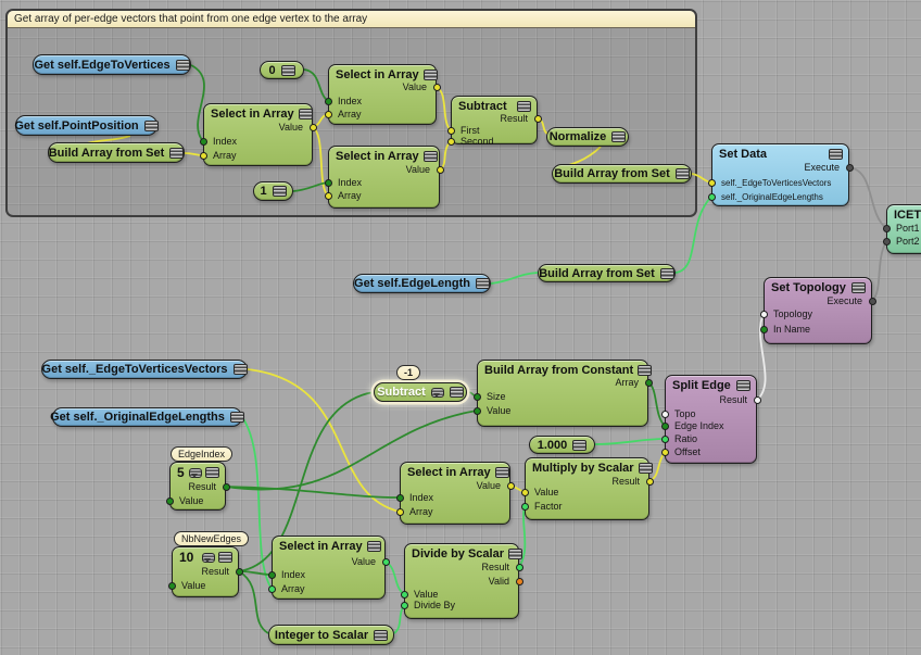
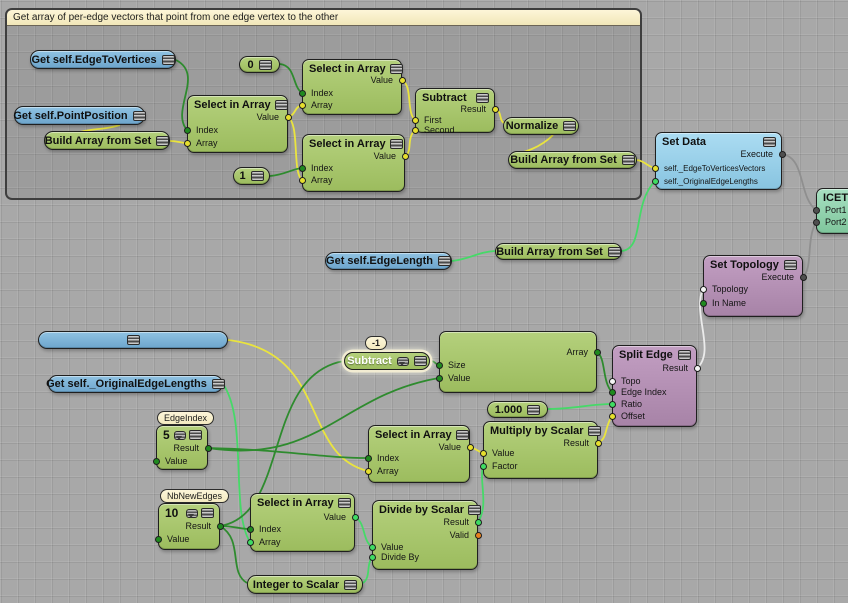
- Get array of per-edge vectors that point from one edge vertex to the array
+ Get array of per-edge vectors that point from one edge vertex to the other
  Get self.EdgeToVertices
  Get self.PointPosition
  Build Array from Set
  Select in Array
  Value
  Index
  Array
  0
  Select in Array
  Value
  Index
  Array
  Select in Array
  Value
  Index
  Array
  1
  Subtract
  Result
  First
  Second
  Normalize
  Build Array from Set
  Get self.EdgeLength
  Build Array from Set
  Set Data
  Execute
  self._EdgeToVerticesVectors
  self._OriginalEdgeLengths
  Port1
  Port2
  Set Topology
  Execute
  Topology
  In Name
  Split Edge
  Result
  Topo
  Edge Index
  Ratio
  Offset
- Build Array from Constant
  Array
  Size
  Value
  Subtract
  -1
- Get self._EdgeToVerticesVectors
  Get self._OriginalEdgeLengths
  5
  Result
  Value
  EdgeIndex
  10
  Result
  Value
  NbNewEdges
  Select in Array
  Value
  Index
  Array
  1.000
  Multiply by Scalar
  Result
  Value
  Factor
  Divide by Scalar
  Result
  Valid
  Value
  Divide By
  Select in Array
  Value
  Index
  Array
  Integer to Scalar
